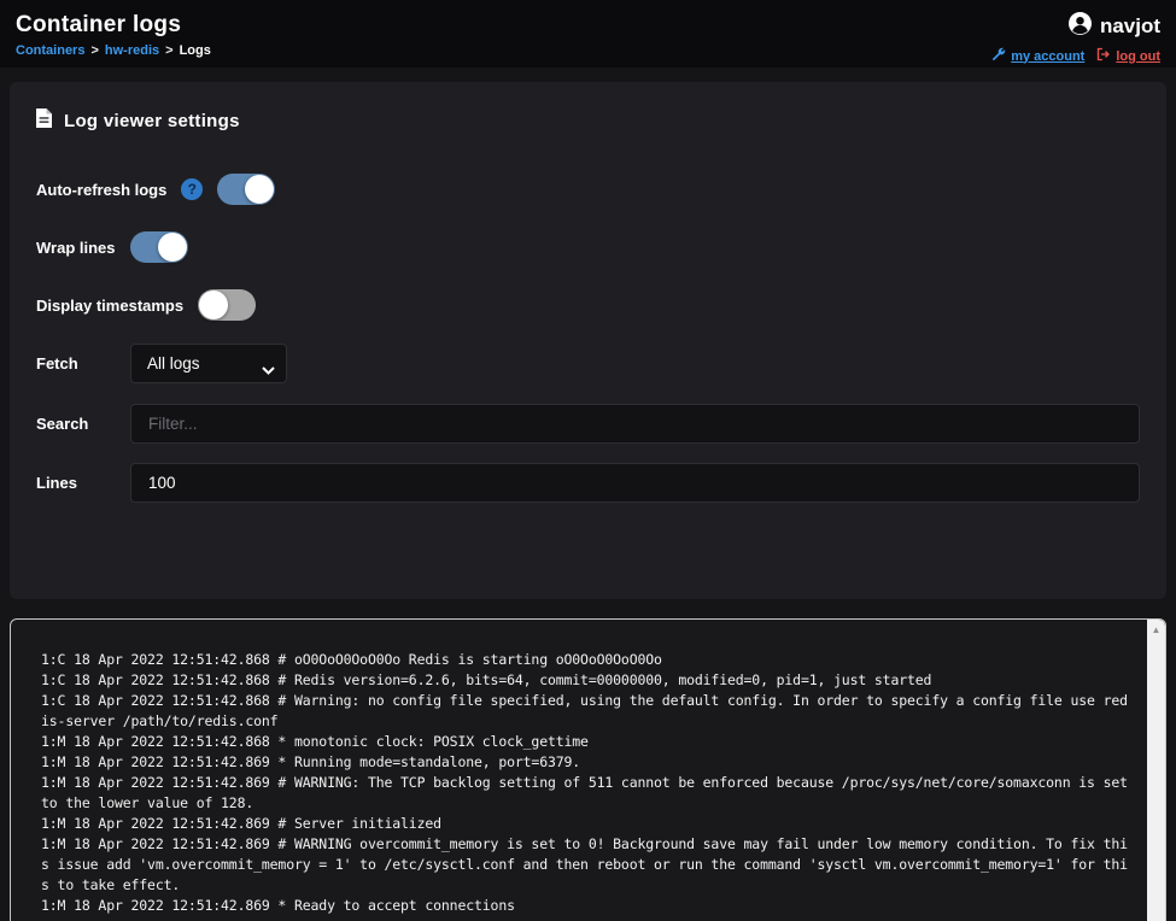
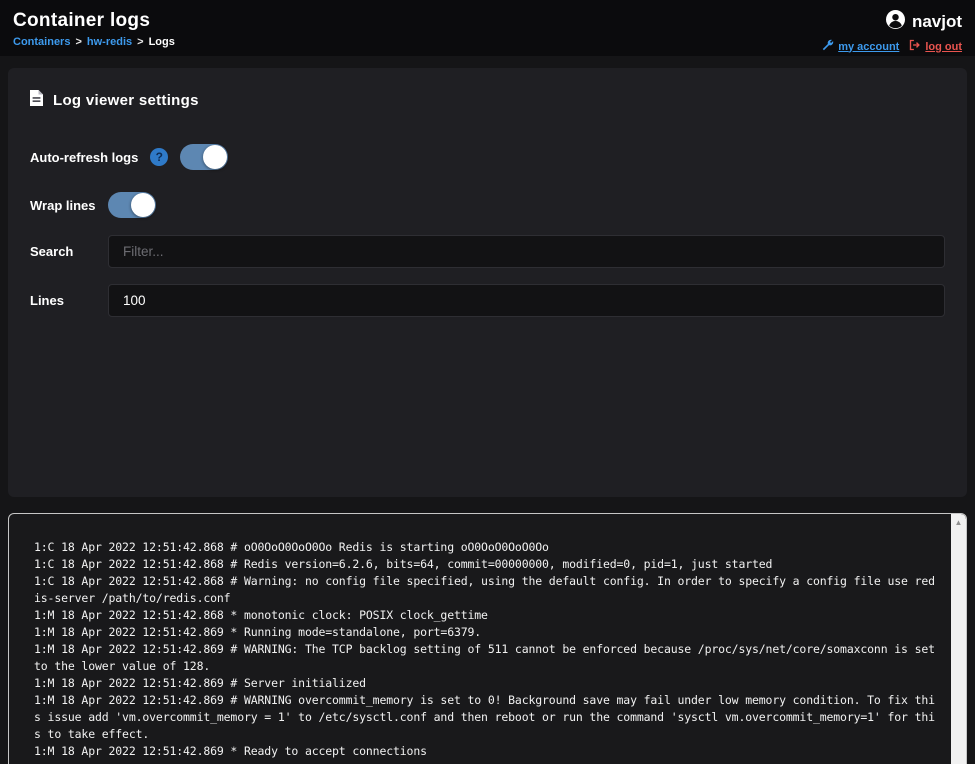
  Container logs
  Containers
  >
  hw-redis
  >
  Logs
  navjot
  my account
  log out
  Log viewer settings
  Auto-refresh logs
  ?
  Wrap lines
- Display timestamps
- Fetch
- All logs
  Search
  Filter...
  Lines
  100
  1:C 18 Apr 2022 12:51:42.868 # oO0OoO0OoO0Oo Redis is starting oO0OoO0OoO0Oo
  1:C 18 Apr 2022 12:51:42.868 # Redis version=6.2.6, bits=64, commit=00000000, modified=0, pid=1, just started
  1:C 18 Apr 2022 12:51:42.868 # Warning: no config file specified, using the default config. In order to specify a config file use redis-server /path/to/redis.conf
  1:M 18 Apr 2022 12:51:42.868 * monotonic clock: POSIX clock_gettime
  1:M 18 Apr 2022 12:51:42.869 * Running mode=standalone, port=6379.
  1:M 18 Apr 2022 12:51:42.869 # WARNING: The TCP backlog setting of 511 cannot be enforced because /proc/sys/net/core/somaxconn is set to the lower value of 128.
  1:M 18 Apr 2022 12:51:42.869 # Server initialized
  1:M 18 Apr 2022 12:51:42.869 # WARNING overcommit_memory is set to 0! Background save may fail under low memory condition. To fix this issue add 'vm.overcommit_memory = 1' to /etc/sysctl.conf and then reboot or run the command 'sysctl vm.overcommit_memory=1' for this to take effect.
  1:M 18 Apr 2022 12:51:42.869 * Ready to accept connections
  ▲
